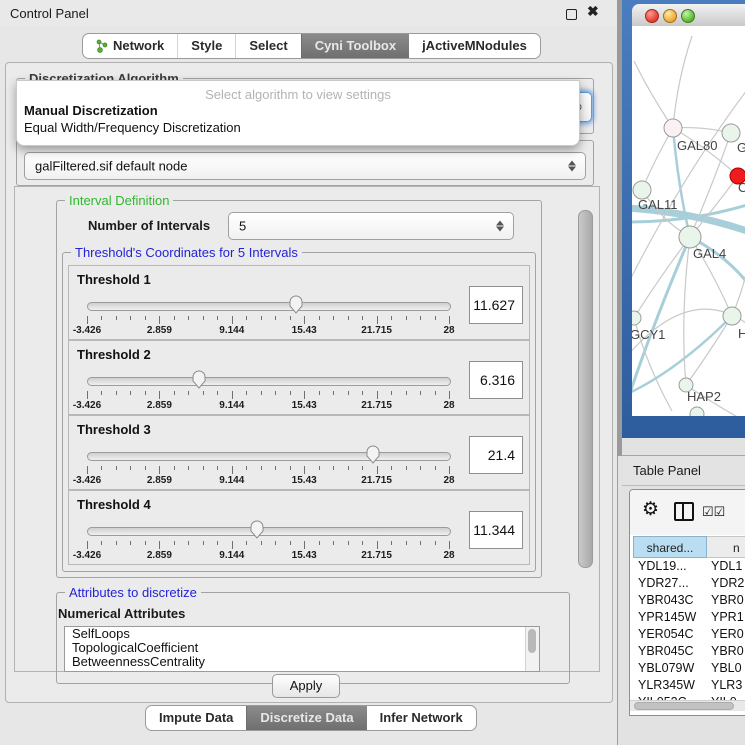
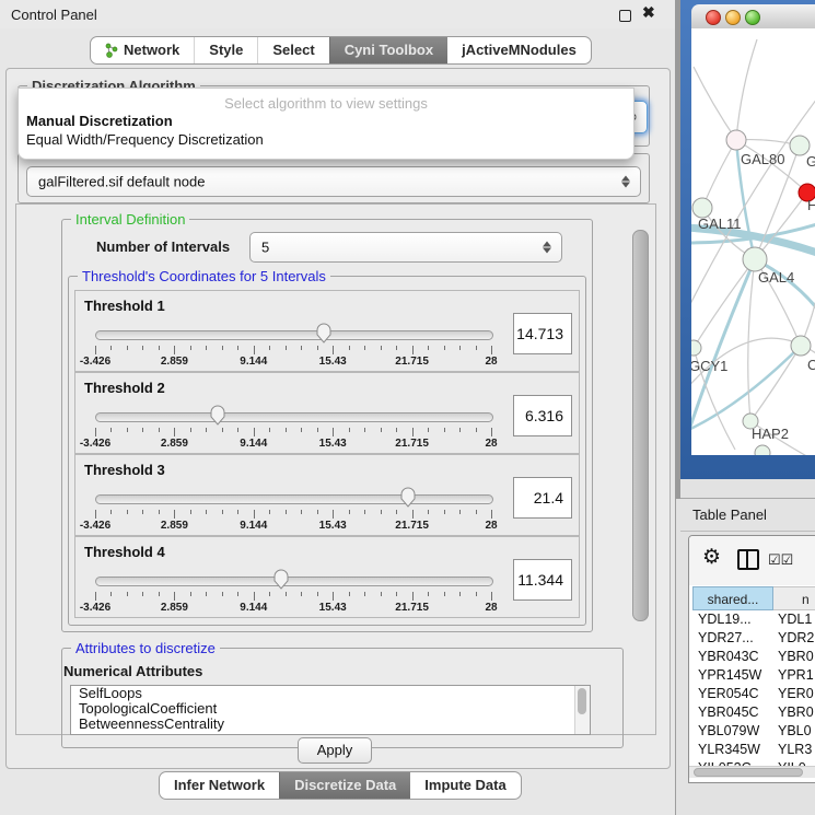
  Control Panel
  ✖
  Network
  Style
  Select
  Cyni Toolbox
  jActiveMNodules
  Discretization Algorithm
  Select algorithm to view settings
  Manual Discretization
  Equal Width/Frequency Discretization
  galFiltered.sif default node
  Interval Definition
  Number of Intervals
  5
  Threshold's Coordinates for 5 Intervals
  Threshold 1
- 11.627
+ 14.713
  -3.426
  2.859
  9.144
  15.43
  21.715
  28
  Threshold 2
  6.316
  -3.426
  2.859
  9.144
  15.43
  21.715
  28
  Threshold 3
  21.4
  -3.426
  2.859
  9.144
  15.43
  21.715
  28
  Threshold 4
  11.344
  -3.426
  2.859
  9.144
  15.43
  21.715
  28
  Attributes to discretize
  Numerical Attributes
  SelfLoops
  TopologicalCoefficient
  BetweennessCentrality
  Apply
- Impute Data
+ Infer Network
  Discretize Data
- Infer Network
+ Impute Data
  GAL80
- C
+ H
  GAL11
  GAL4
  GCY1
- H
+ C
  HAP2
  Table Panel
  ⚙
  ☑☑
  shared...
  n
  YDL19...
  YDL1
  YDR27...
  YDR2
  YBR043C
  YBR0
  YPR145W
  YPR1
  YER054C
  YER0
  YBR045C
  YBR0
  YBL079W
  YBL0
  YLR345W
  YLR3
